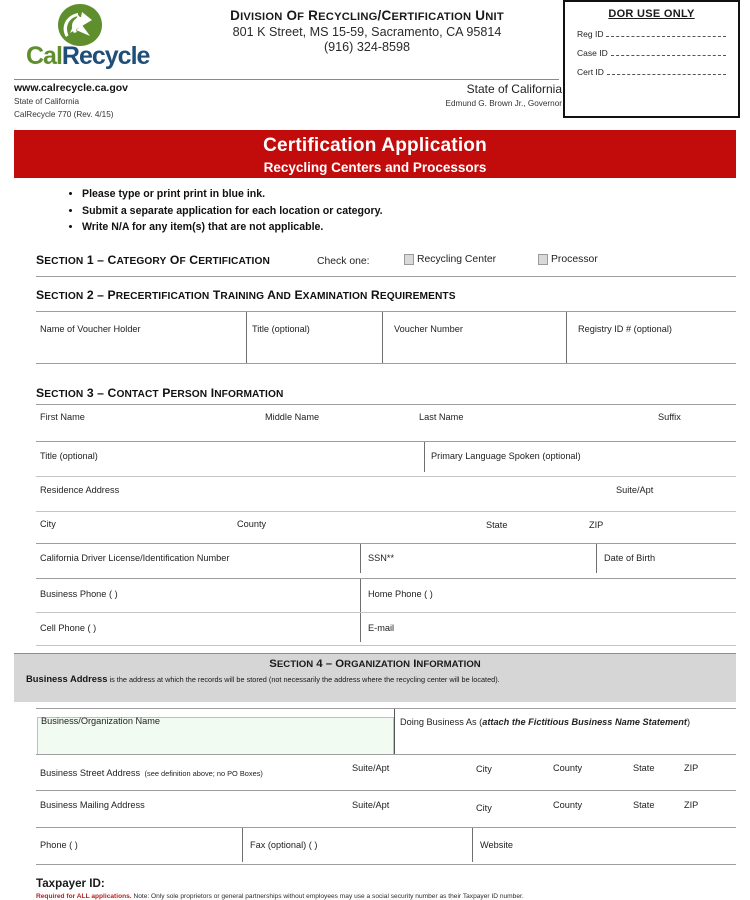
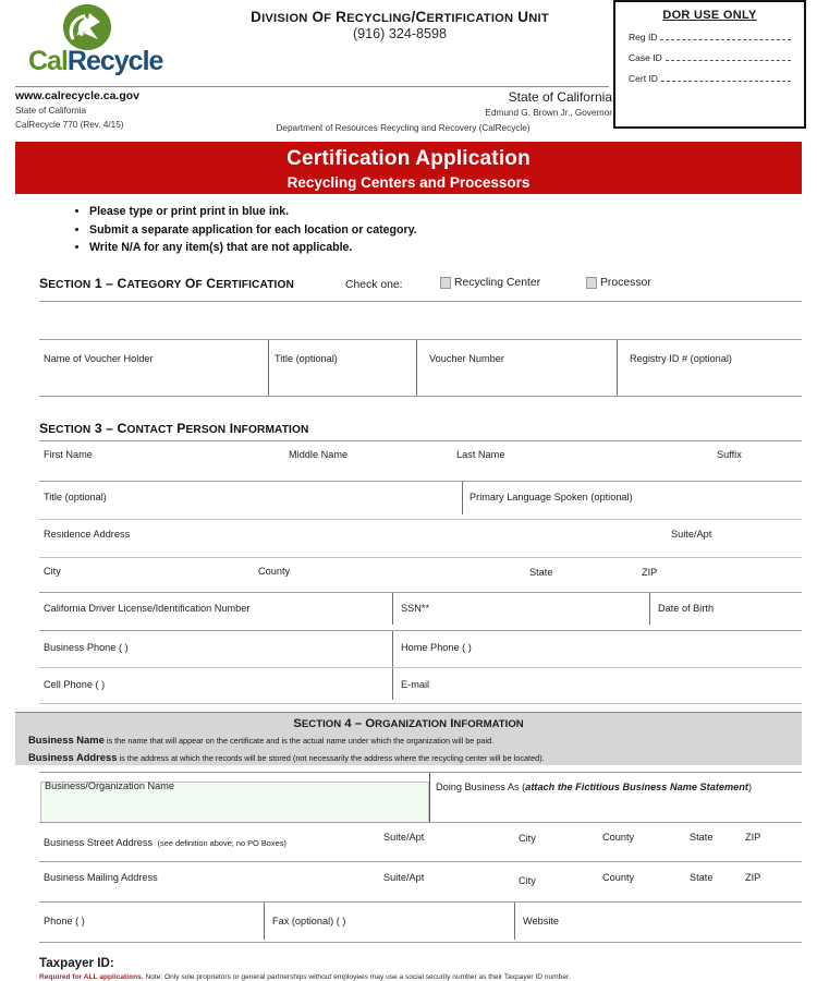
  CalRecycle
  DIVISION OF RECYCLING/CERTIFICATION UNIT
- 801 K Street, MS 15-59, Sacramento, CA 95814
  (916) 324-8598
  www.calrecycle.ca.gov
  State of California
  CalRecycle 770 (Rev. 4/15)
  State of California
  Edmund G. Brown Jr., Governor
+ Department of Resources Recycling and Recovery (CalRecycle)
  DOR USE ONLY
  Reg ID
  Case ID
  Cert ID
  Certification Application
  Recycling Centers and Processors
  Please type or print print in blue ink.
  Submit a separate application for each location or category.
  Write N/A for any item(s) that are not applicable.
  SECTION 1 – CATEGORY OF CERTIFICATION
  Check one:
  Recycling Center
  Processor
- SECTION 2 – PRECERTIFICATION TRAINING AND EXAMINATION REQUIREMENTS
  Name of Voucher Holder
  Title (optional)
  Voucher Number
  Registry ID # (optional)
  SECTION 3 – CONTACT PERSON INFORMATION
  First Name
  Middle Name
  Last Name
  Suffix
  Title (optional)
  Primary Language Spoken (optional)
  Residence Address
  Suite/Apt
  City
  County
  State
  ZIP
  California Driver License/Identification Number
  SSN**
  Date of Birth
  Business Phone ( )
  Home Phone ( )
  Cell Phone ( )
  E-mail
  SECTION 4 – ORGANIZATION INFORMATION
+ Business Name is the name that will appear on the certificate and is the actual name under which the organization will be paid.
  Business Address is the address at which the records will be stored (not necessarily the address where the recycling center will be located).
  Business/Organization Name
  Doing Business As (attach the Fictitious Business Name Statement)
  Business Street Address (see definition above; no PO Boxes)
  Suite/Apt
  City
  County
  State
  ZIP
  Business Mailing Address
  Suite/Apt
  City
  County
  State
  ZIP
  Phone ( )
  Fax (optional) ( )
  Website
  Taxpayer ID:
